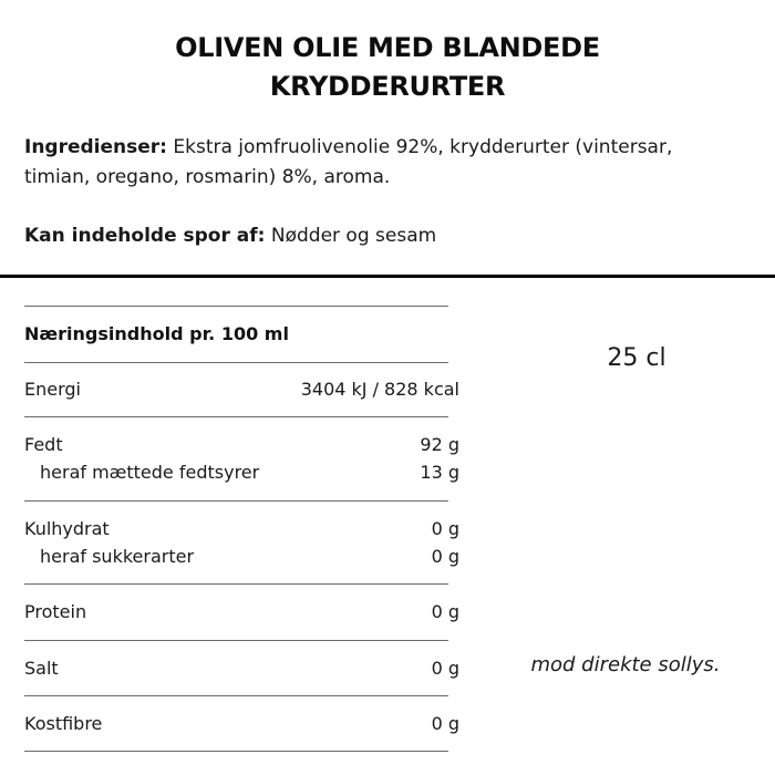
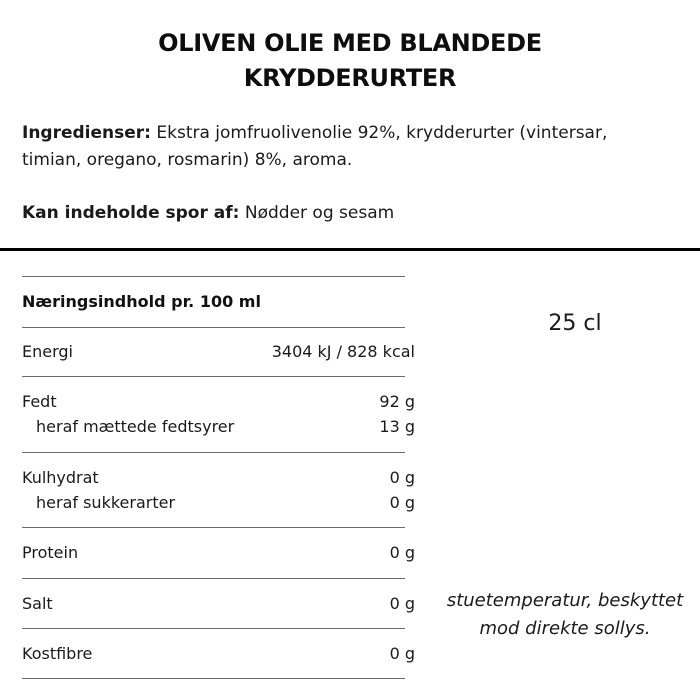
  OLIVEN OLIE MED BLANDEDE
  KRYDDERURTER
  Ingredienser: Ekstra jomfruolivenolie 92%, krydderurter (vintersar, timian, oregano, rosmarin) 8%, aroma.
  Kan indeholde spor af: Nødder og sesam
  Næringsindhold pr. 100 ml
  Energi
  3404 kJ / 828 kcal
  Fedt
  92 g
  heraf mættede fedtsyrer
  13 g
  Kulhydrat
  0 g
  heraf sukkerarter
  0 g
  Protein
  0 g
  Salt
  0 g
  Kostfibre
  0 g
  25 cl
+ stuetemperatur, beskyttet
  mod direkte sollys.
